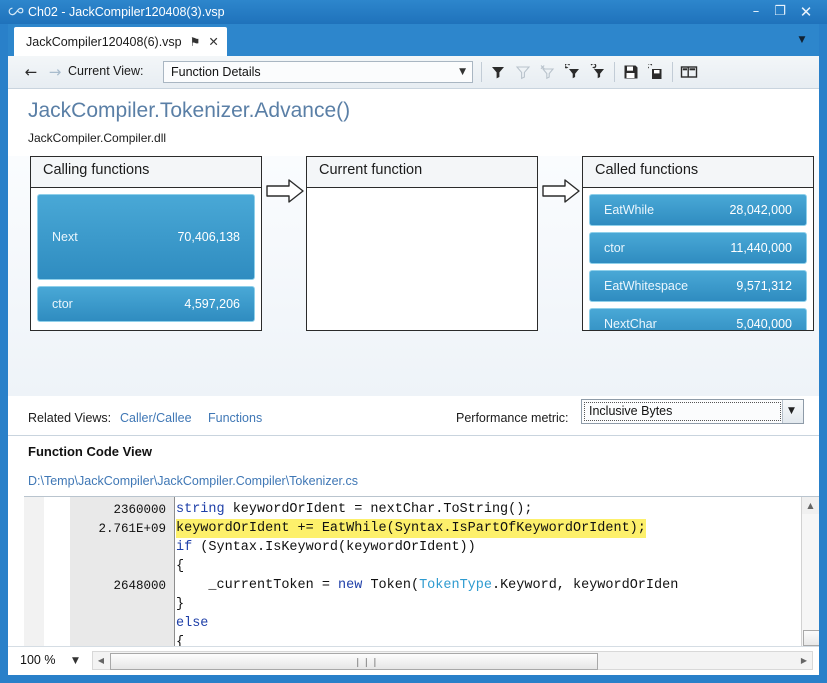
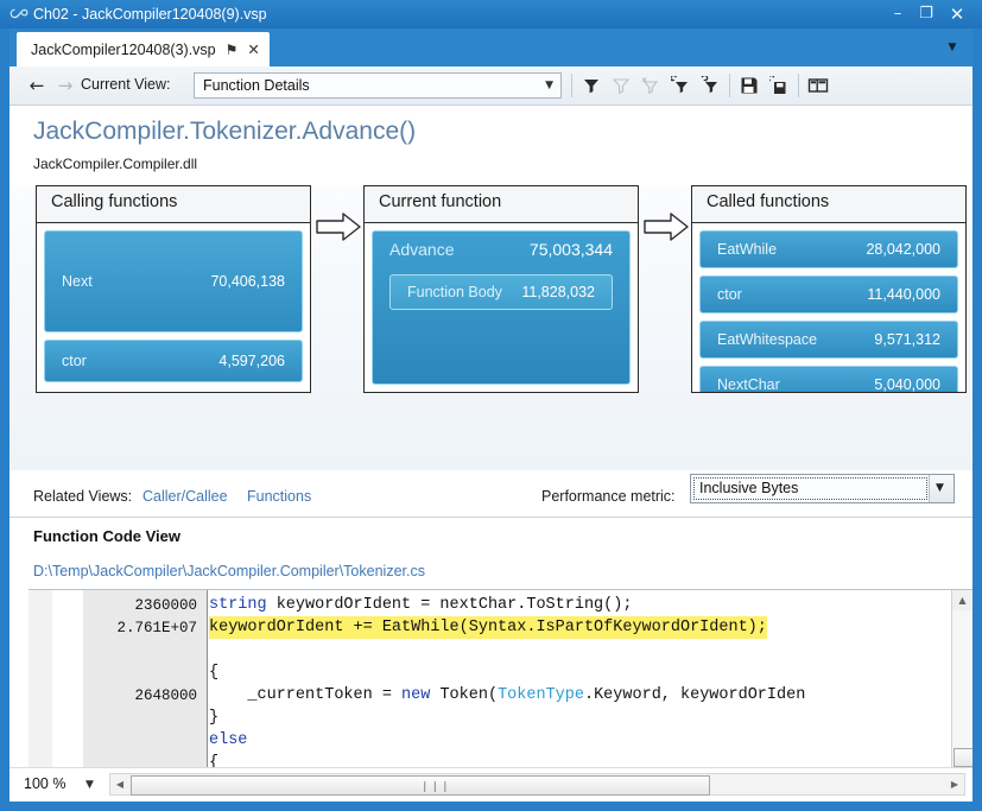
- Ch02 - JackCompiler120408(3).vsp
+ Ch02 - JackCompiler120408(9).vsp
  –
  ❐
  ✕
- JackCompiler120408(6).vsp
+ JackCompiler120408(3).vsp
  ⚑
  ✕
  ▼
  ←
  →
  Current View:
  Function Details
  ▼
  JackCompiler.Tokenizer.Advance()
  JackCompiler.Compiler.dll
  Calling functions
  Next
  70,406,138
  ctor
  4,597,206
  Current function
+ Advance
+ 75,003,344
+ Function Body
+ 11,828,032
  Called functions
  EatWhile
  28,042,000
  ctor
  11,440,000
  EatWhitespace
  9,571,312
  NextChar
  5,040,000
  Related Views:
  Caller/Callee
  Functions
  Performance metric:
  Inclusive Bytes
  ▼
  Function Code View
  D:\Temp\JackCompiler\JackCompiler.Compiler\Tokenizer.cs
  2360000
- 2.761E+09
+ 2.761E+07
  2648000
  string keywordOrIdent = nextChar.ToString();
  keywordOrIdent += EatWhile(Syntax.IsPartOfKeywordOrIdent);
- if (Syntax.IsKeyword(keywordOrIdent))
  {
  _currentToken = new Token(TokenType.Keyword, keywordOrIden
  }
  else
  {
  ▲
  100 %
  ▼
  ◀
  ❘❘❘
  ▶
